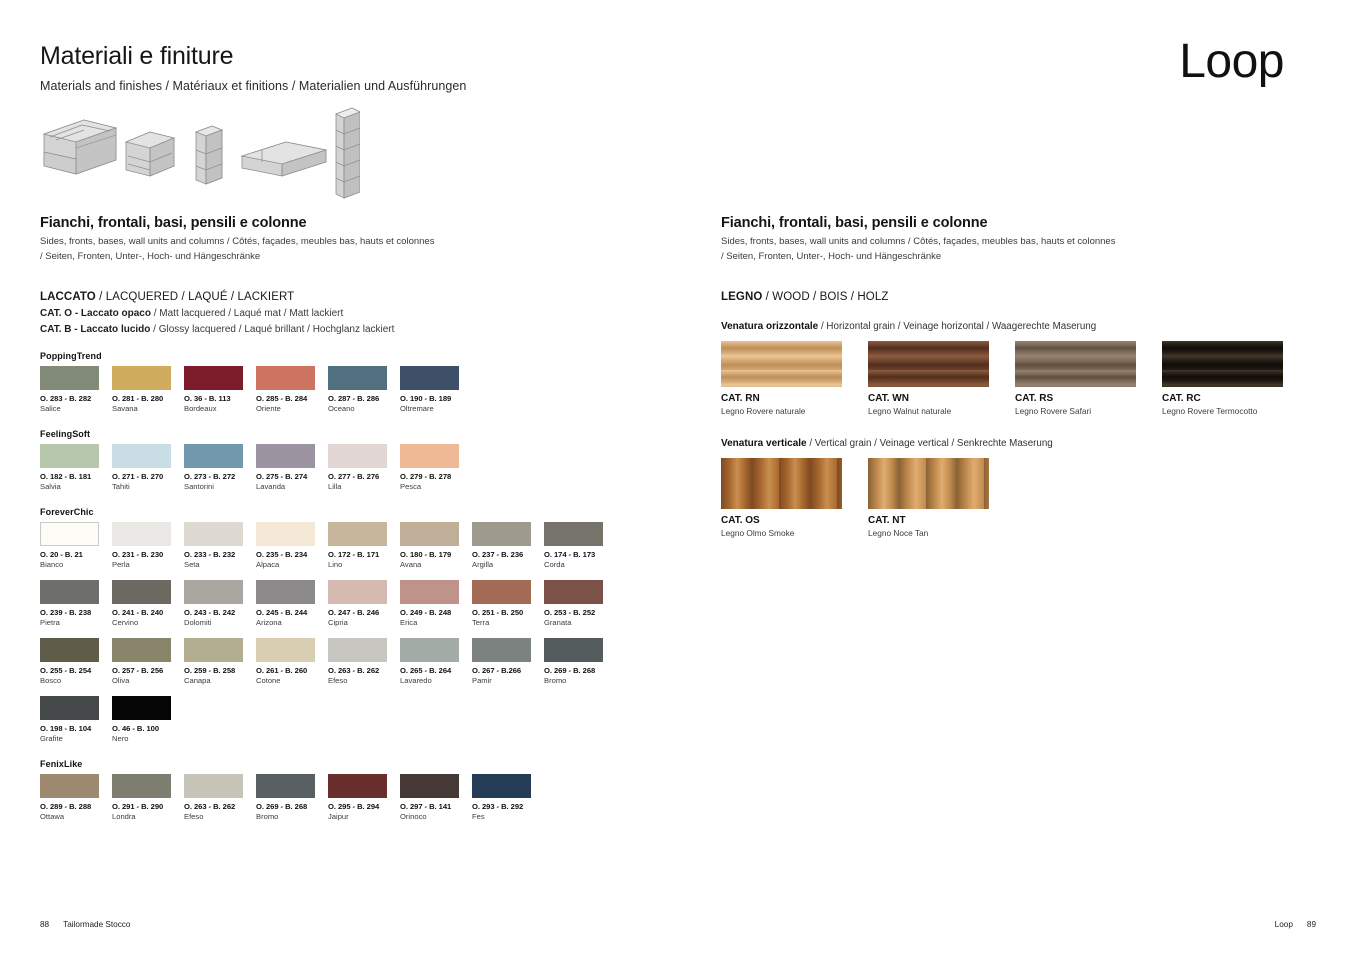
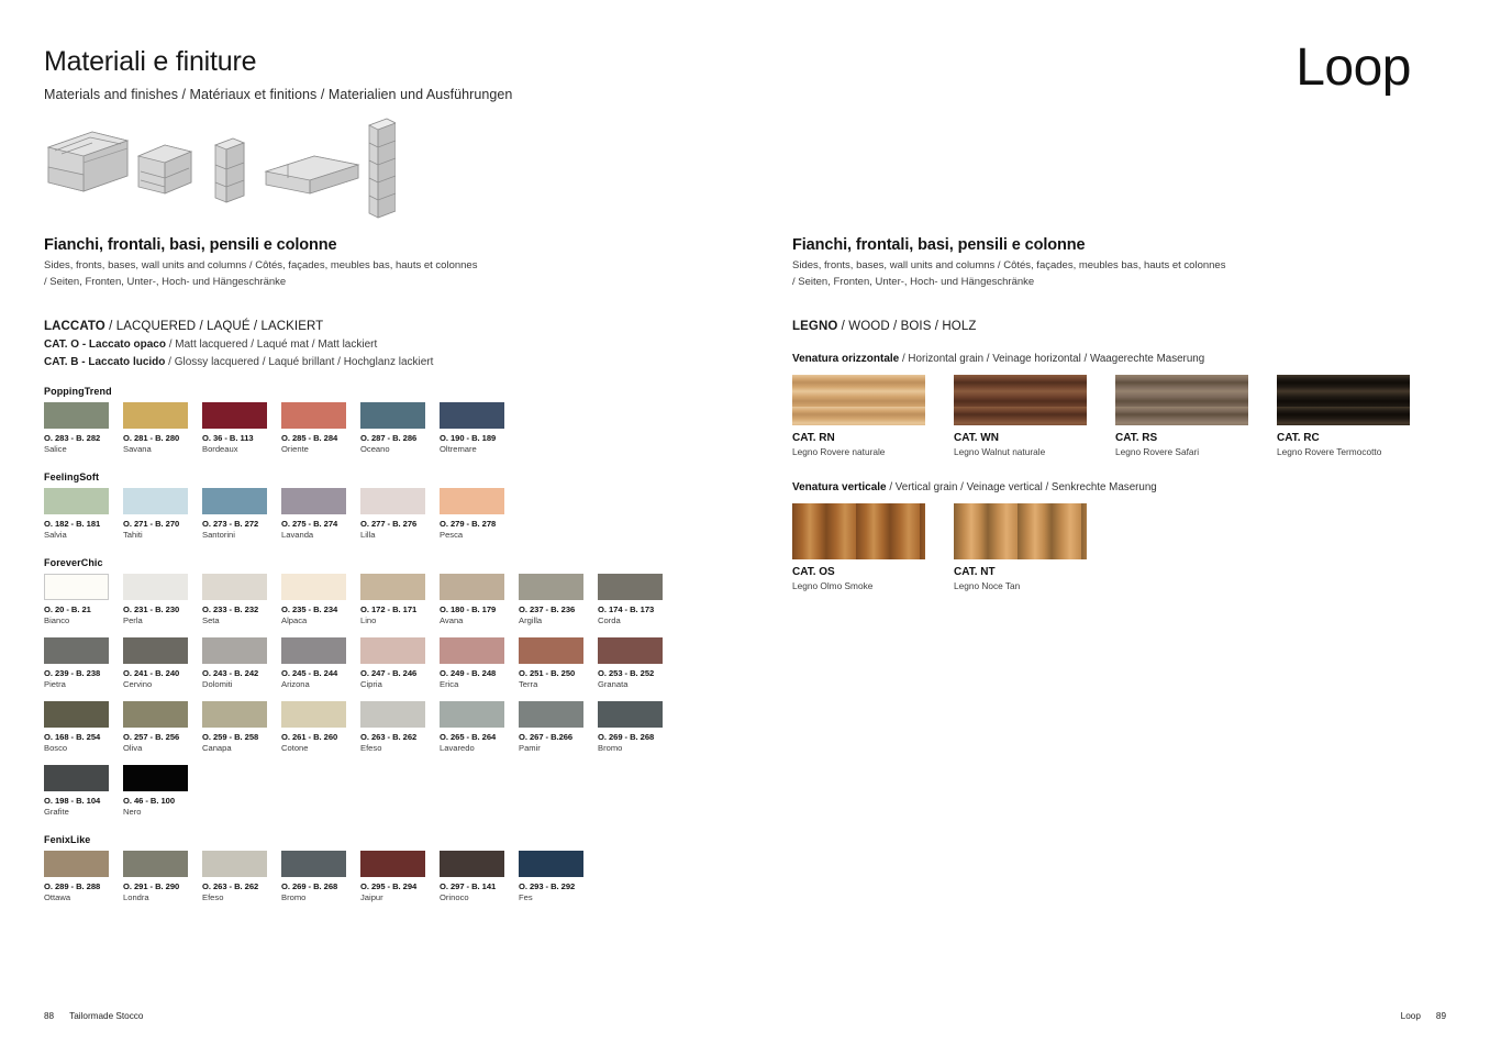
  Materiali e finiture
  Materials and finishes / Matériaux et finitions / Materialien und Ausführungen
  Loop
  Fianchi, frontali, basi, pensili e colonne
  Sides, fronts, bases, wall units and columns / Côtés, façades, meubles bas, hauts et colonnes
  / Seiten, Fronten, Unter-, Hoch- und Hängeschränke
  LACCATO / LACQUERED / LAQUÉ / LACKIERT
  CAT. O - Laccato opaco / Matt lacquered / Laqué mat / Matt lackiert
  CAT. B - Laccato lucido / Glossy lacquered / Laqué brillant / Hochglanz lackiert
  PoppingTrend
  O. 283 - B. 282
  Salice
  O. 281 - B. 280
  Savana
  O. 36 - B. 113
  Bordeaux
  O. 285 - B. 284
  Oriente
  O. 287 - B. 286
  Oceano
  O. 190 - B. 189
  Oltremare
  FeelingSoft
  O. 182 - B. 181
  Salvia
  O. 271 - B. 270
  Tahiti
  O. 273 - B. 272
  Santorini
  O. 275 - B. 274
  Lavanda
  O. 277 - B. 276
  Lilla
  O. 279 - B. 278
  Pesca
  ForeverChic
  O. 20 - B. 21
  Bianco
  O. 231 - B. 230
  Perla
  O. 233 - B. 232
  Seta
  O. 235 - B. 234
  Alpaca
  O. 172 - B. 171
  Lino
  O. 180 - B. 179
  Avana
  O. 237 - B. 236
  Argilla
  O. 174 - B. 173
  Corda
  O. 239 - B. 238
  Pietra
  O. 241 - B. 240
  Cervino
  O. 243 - B. 242
  Dolomiti
  O. 245 - B. 244
  Arizona
  O. 247 - B. 246
  Cipria
  O. 249 - B. 248
  Erica
  O. 251 - B. 250
  Terra
  O. 253 - B. 252
  Granata
- O. 255 - B. 254
+ O. 168 - B. 254
  Bosco
  O. 257 - B. 256
  Oliva
  O. 259 - B. 258
  Canapa
  O. 261 - B. 260
  Cotone
  O. 263 - B. 262
  Efeso
  O. 265 - B. 264
  Lavaredo
  O. 267 - B.266
  Pamir
  O. 269 - B. 268
  Bromo
  O. 198 - B. 104
  Grafite
  O. 46 - B. 100
  Nero
  FenixLike
  O. 289 - B. 288
  Ottawa
  O. 291 - B. 290
  Londra
  O. 263 - B. 262
  Efeso
  O. 269 - B. 268
  Bromo
  O. 295 - B. 294
  Jaipur
  O. 297 - B. 141
  Orinoco
  O. 293 - B. 292
  Fes
  Fianchi, frontali, basi, pensili e colonne
  Sides, fronts, bases, wall units and columns / Côtés, façades, meubles bas, hauts et colonnes
  / Seiten, Fronten, Unter-, Hoch- und Hängeschränke
  LEGNO / WOOD / BOIS / HOLZ
  Venatura orizzontale / Horizontal grain / Veinage horizontal / Waagerechte Maserung
  CAT. RN
  Legno Rovere naturale
  CAT. WN
  Legno Walnut naturale
  CAT. RS
  Legno Rovere Safari
  CAT. RC
  Legno Rovere Termocotto
  Venatura verticale / Vertical grain / Veinage vertical / Senkrechte Maserung
  CAT. OS
  Legno Olmo Smoke
  CAT. NT
  Legno Noce Tan
  88 Tailormade Stocco
  Loop 89
